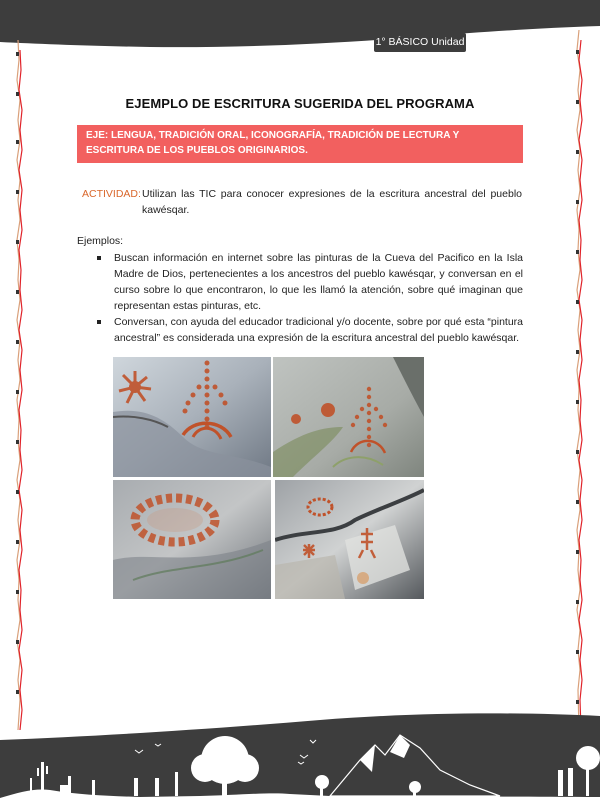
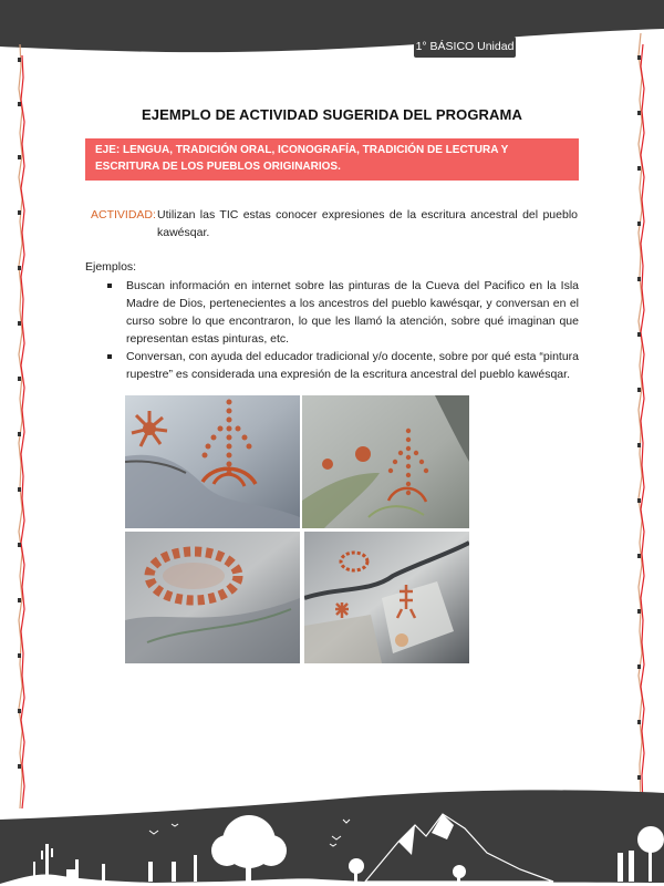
  1° BÁSICO Unidad
- EJEMPLO DE ESCRITURA SUGERIDA DEL PROGRAMA
+ EJEMPLO DE ACTIVIDAD SUGERIDA DEL PROGRAMA
  EJE: LENGUA, TRADICIÓN ORAL, ICONOGRAFÍA, TRADICIÓN DE LECTURA Y ESCRITURA DE LOS PUEBLOS ORIGINARIOS.
  ACTIVIDAD:
- Utilizan las TIC para conocer expresiones de la escritura ancestral del pueblo kawésqar.
+ Utilizan las TIC estas conocer expresiones de la escritura ancestral del pueblo kawésqar.
  Ejemplos:
  Buscan información en internet sobre las pinturas de la Cueva del Pacifico en la Isla Madre de Dios, pertenecientes a los ancestros del pueblo kawésqar, y conversan en el curso sobre lo que encontraron, lo que les llamó la atención, sobre qué imaginan que representan estas pinturas, etc.
- Conversan, con ayuda del educador tradicional y/o docente, sobre por qué esta “pintura ancestral” es considerada una expresión de la escritura ancestral del pueblo kawésqar.
+ Conversan, con ayuda del educador tradicional y/o docente, sobre por qué esta “pintura rupestre” es considerada una expresión de la escritura ancestral del pueblo kawésqar.
